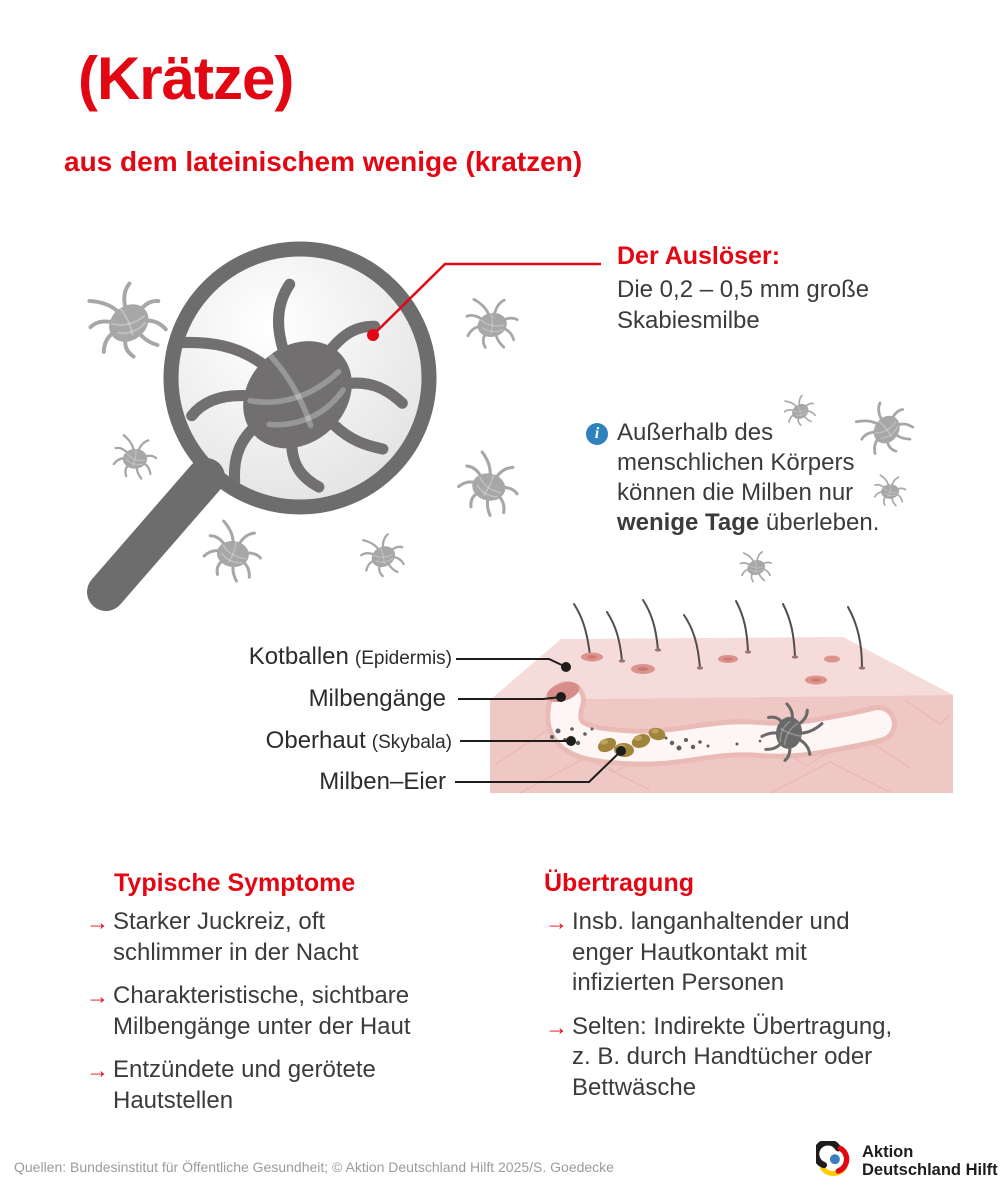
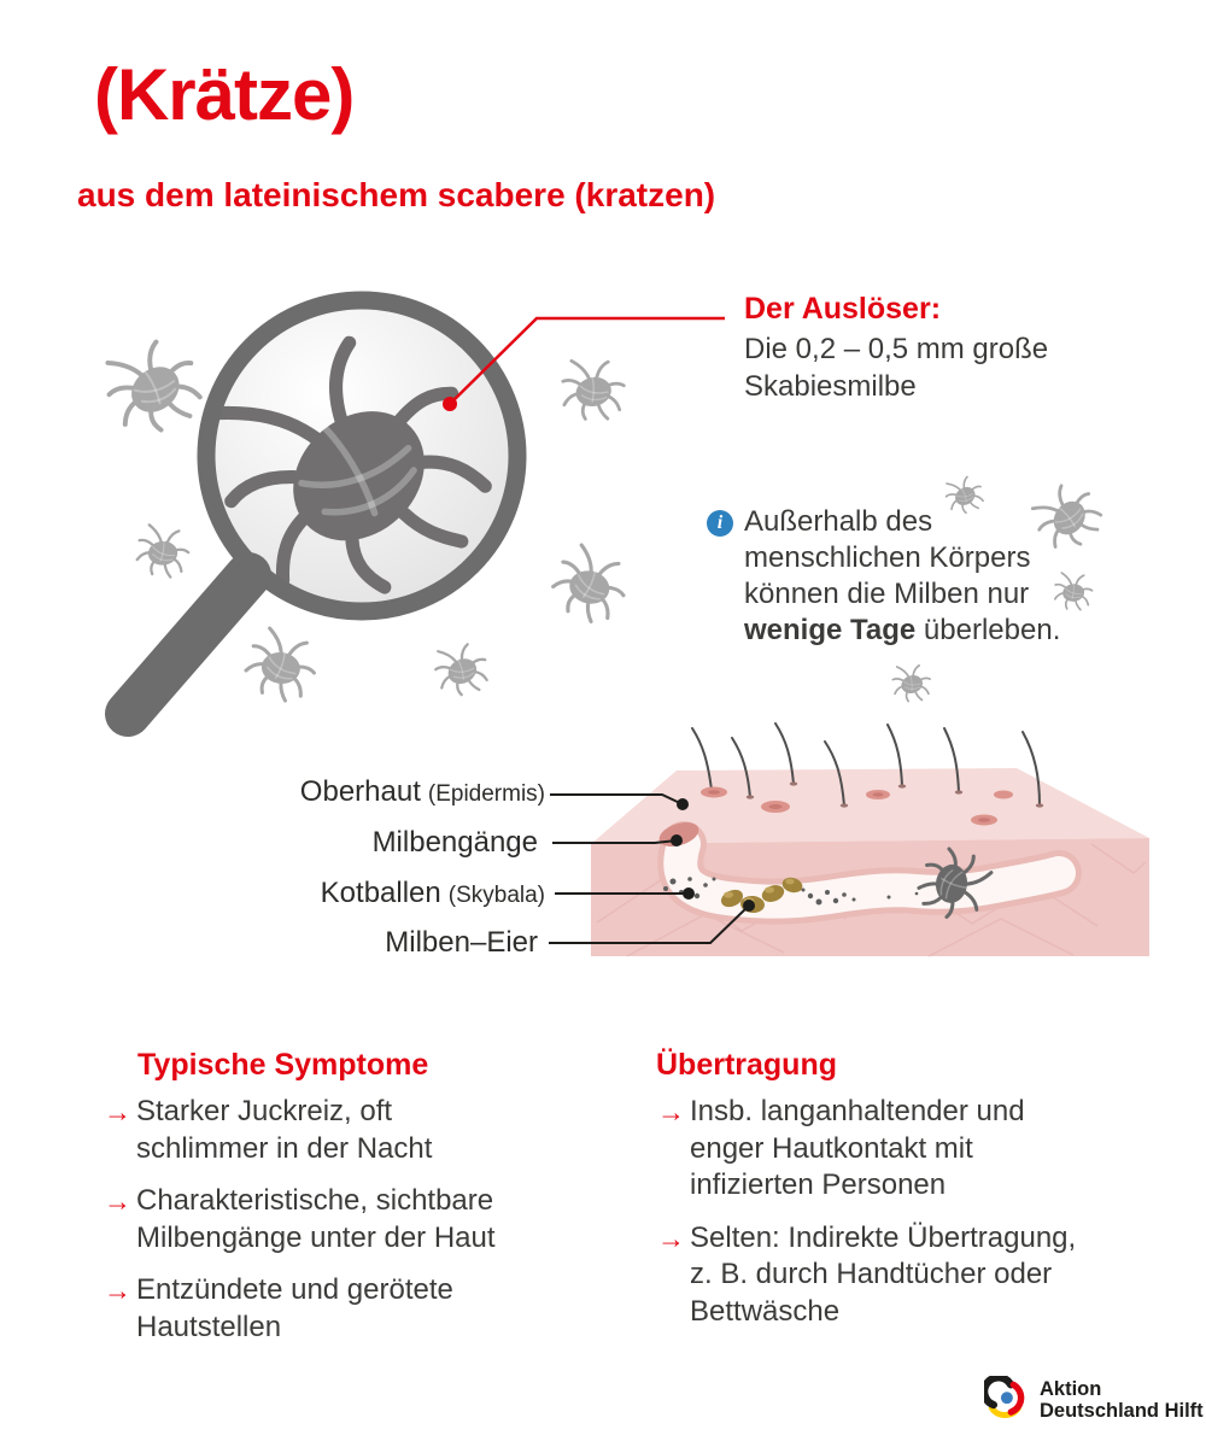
  (Krätze)
- aus dem lateinischem wenige (kratzen)
+ aus dem lateinischem scabere (kratzen)
  Der Auslöser:
  Die 0,2 – 0,5 mm große
  Skabiesmilbe
  i
  Außerhalb des
  menschlichen Körpers
  können die Milben nur
  wenige Tage überleben.
- Kotballen (Epidermis)
+ Oberhaut (Epidermis)
  Milbengänge
- Oberhaut (Skybala)
+ Kotballen (Skybala)
  Milben–Eier
  Typische Symptome
  →
  Starker Juckreiz, oft
  schlimmer in der Nacht
  →
  Charakteristische, sichtbare
  Milbengänge unter der Haut
  →
  Entzündete und gerötete
  Hautstellen
  Übertragung
  →
  Insb. langanhaltender und
  enger Hautkontakt mit
  infizierten Personen
  →
  Selten: Indirekte Übertragung,
  z. B. durch Handtücher oder
  Bettwäsche
- Quellen: Bundesinstitut für Öffentliche Gesundheit; © Aktion Deutschland Hilft 2025/S. Goedecke
  Aktion
  Deutschland Hilft
